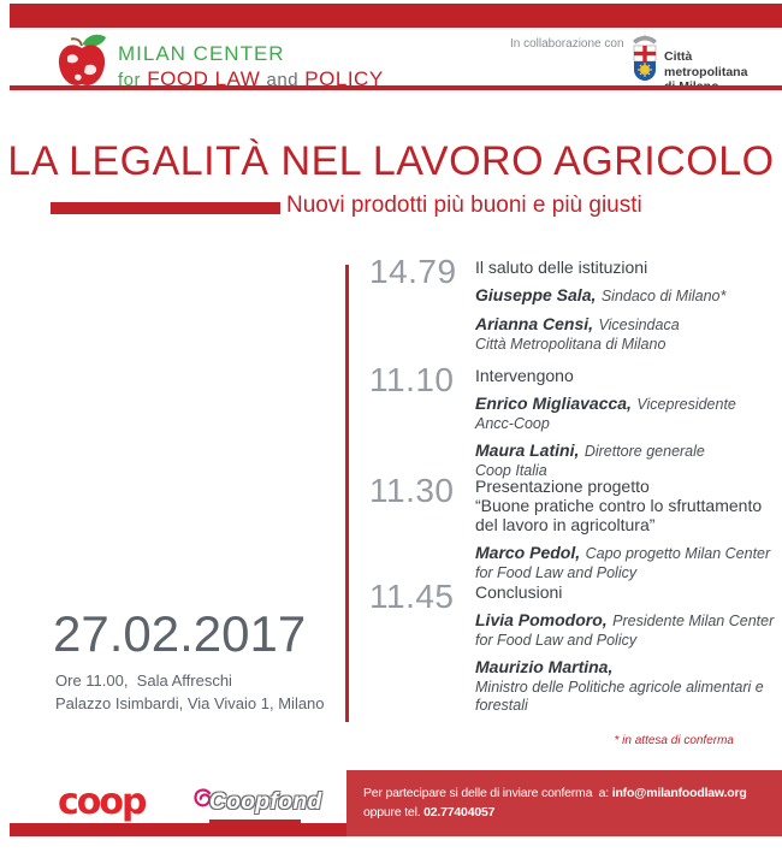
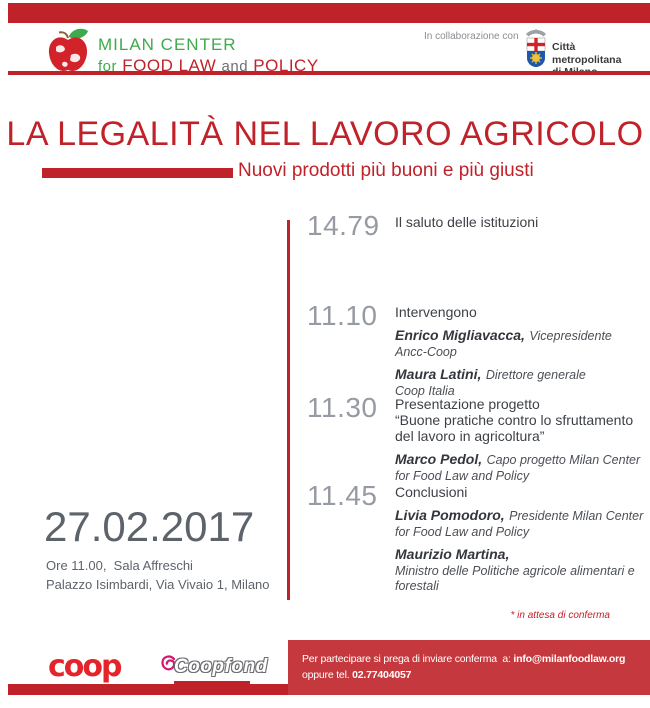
  MILAN CENTER
  for FOOD LAW and POLICY
  In collaborazione con
  Città
  metropolitana
  LA LEGALITÀ NEL LAVORO AGRICOLO
  Nuovi prodotti più buoni e più giusti
  14.79
  Il saluto delle istituzioni
- Giuseppe Sala, Sindaco di Milano*
- Arianna Censi, Vicesindaca
- Città Metropolitana di Milano
  11.10
  Intervengono
  Enrico Migliavacca, Vicepresidente
  Ancc-Coop
  Maura Latini, Direttore generale
  Coop Italia
  11.30
  Presentazione progetto
  “Buone pratiche contro lo sfruttamento del lavoro in agricoltura”
  Marco Pedol, Capo progetto Milan Center
  for Food Law and Policy
  11.45
  Conclusioni
  Livia Pomodoro, Presidente Milan Center
  for Food Law and Policy
  Maurizio Martina,
  Ministro delle Politiche agricole alimentari e forestali
  27.02.2017
  Ore 11.00, Sala Affreschi
  Palazzo Isimbardi, Via Vivaio 1, Milano
  * in attesa di conferma
  coop
  Coopfond
- Per partecipare si delle di inviare conferma a: info@milanfoodlaw.org
+ Per partecipare si prega di inviare conferma a: info@milanfoodlaw.org
  oppure tel. 02.77404057
